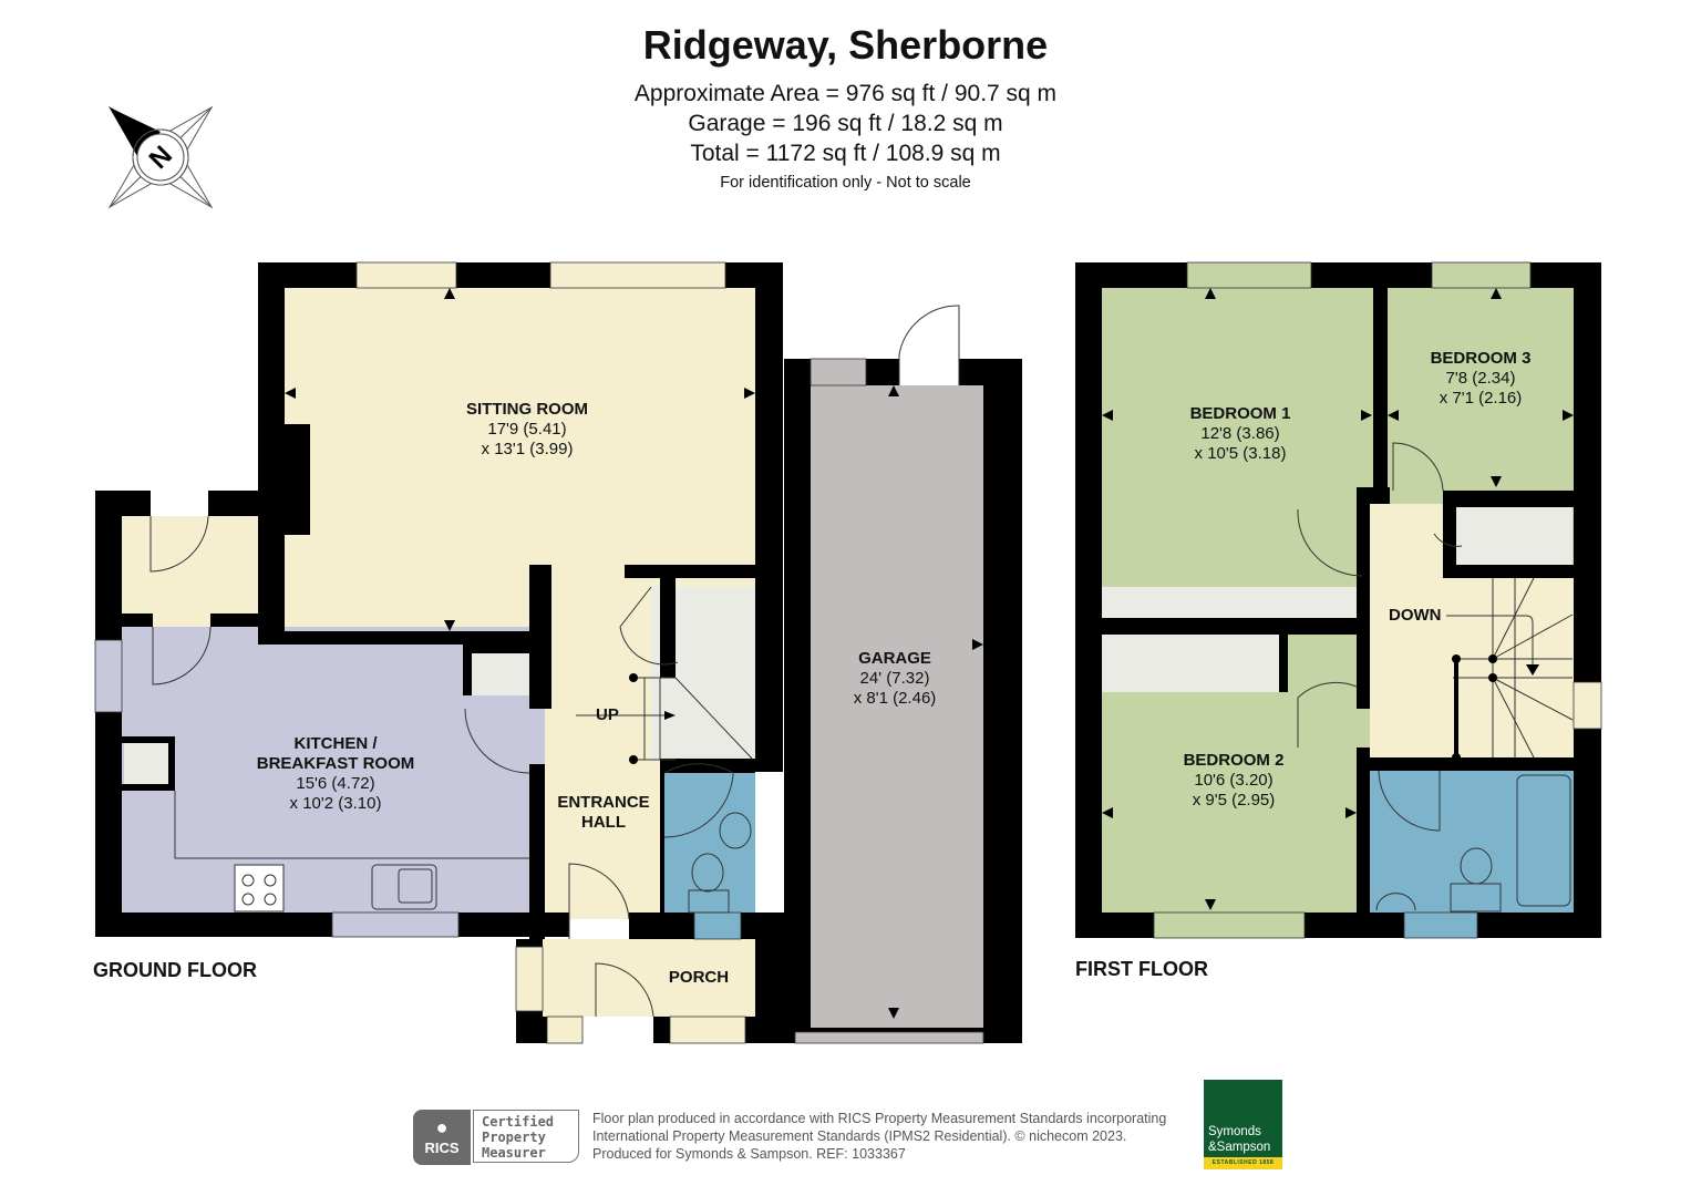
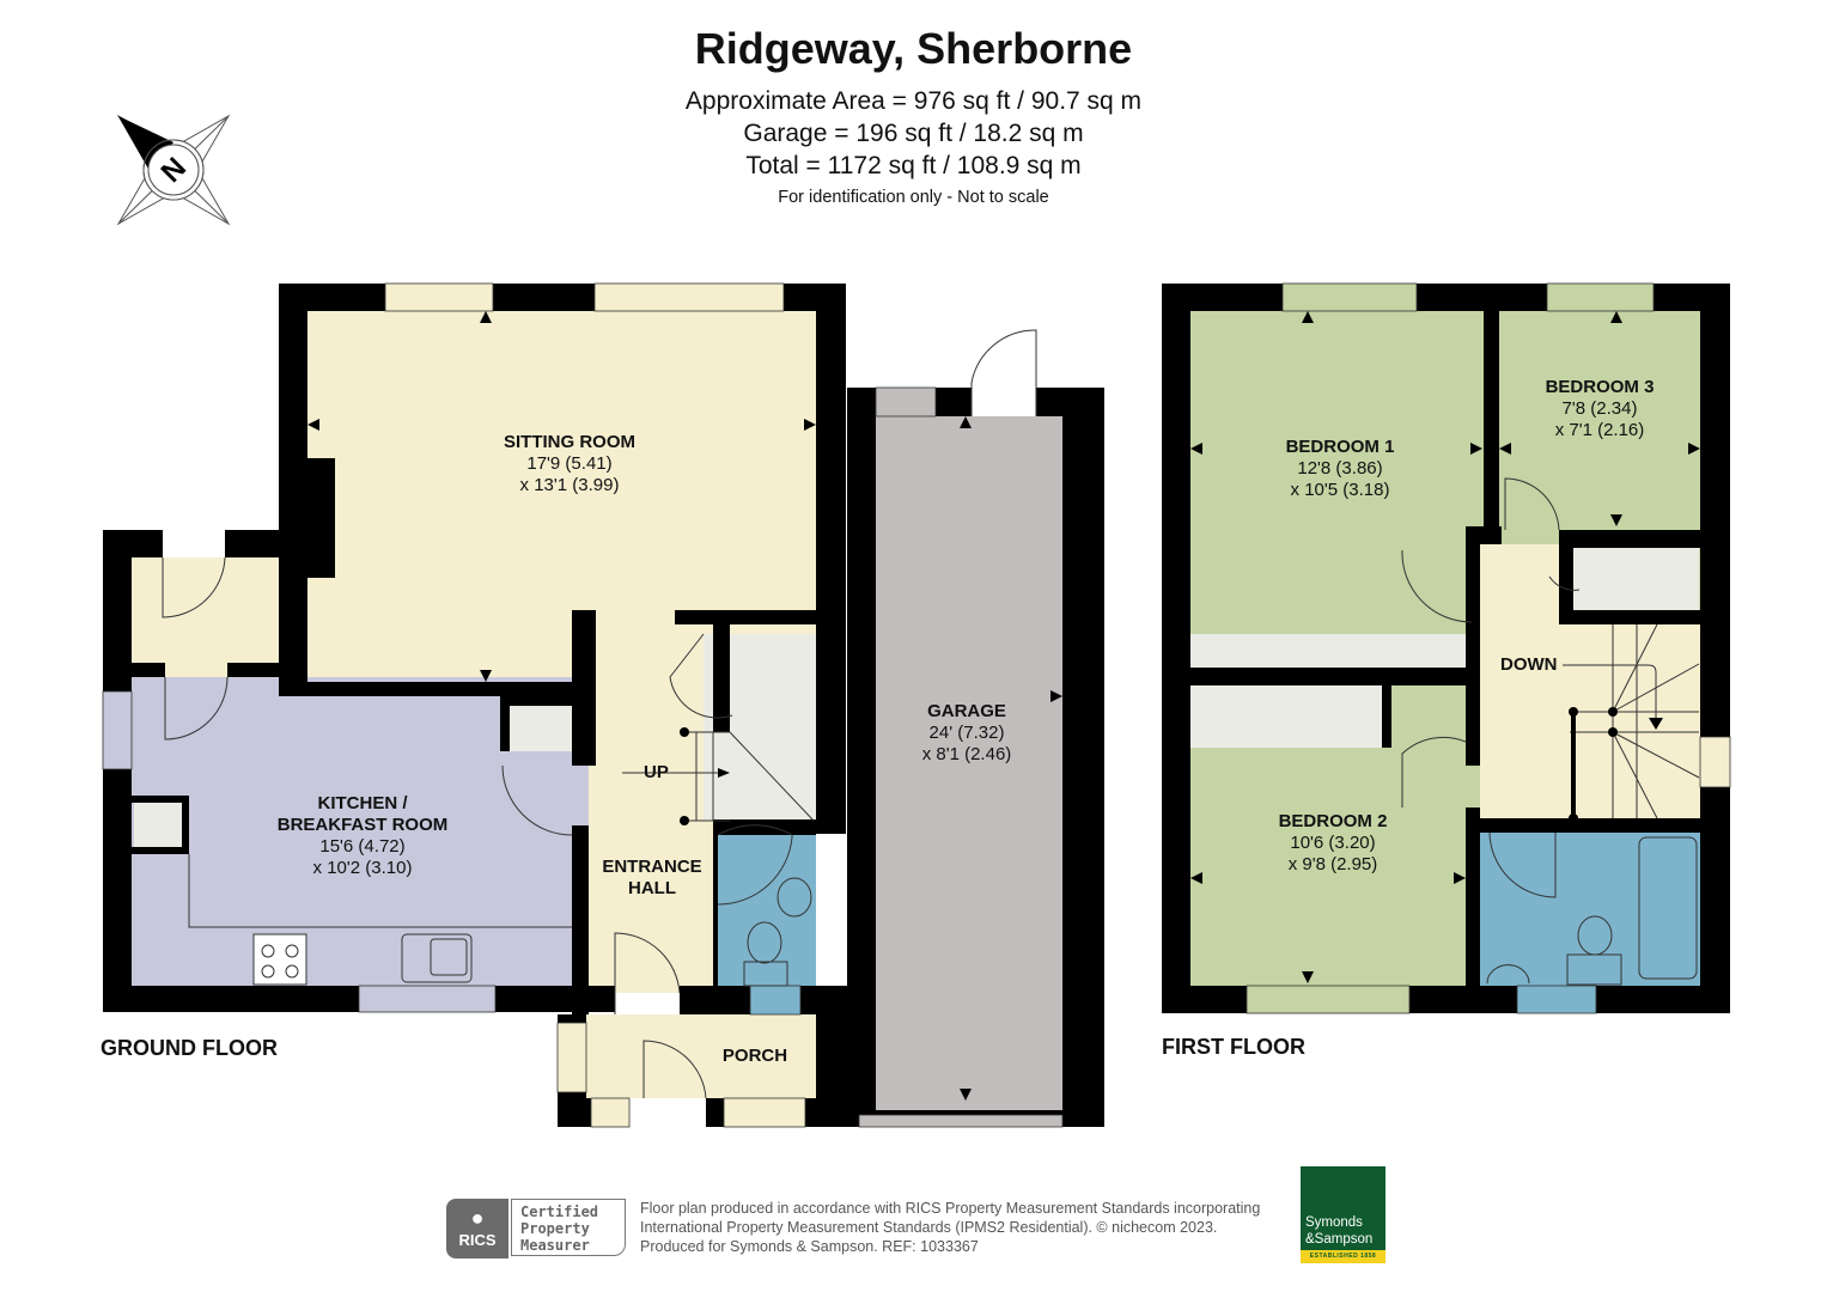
  Ridgeway, Sherborne
  Approximate Area = 976 sq ft / 90.7 sq m
  Garage = 196 sq ft / 18.2 sq m
  Total = 1172 sq ft / 108.9 sq m
  For identification only - Not to scale
  SITTING ROOM
  17'9 (5.41)
  x 13'1 (3.99)
  KITCHEN /
  BREAKFAST ROOM
  15'6 (4.72)
  x 10'2 (3.10)
  GARAGE
  24' (7.32)
  x 8'1 (2.46)
  ENTRANCE
  HALL
  PORCH
  UP
  GROUND FLOOR
  BEDROOM 1
  12'8 (3.86)
  x 10'5 (3.18)
  BEDROOM 3
  7'8 (2.34)
  x 7'1 (2.16)
  BEDROOM 2
  10'6 (3.20)
- x 9'5 (2.95)
+ x 9'8 (2.95)
  DOWN
  FIRST FLOOR
  ●
  RICS
  Certified
  Property
  Measurer
  Floor plan produced in accordance with RICS Property Measurement Standards incorporating
  International Property Measurement Standards (IPMS2 Residential). © nichecom 2023.
  Produced for Symonds & Sampson. REF: 1033367
  Symonds
  &Sampson
